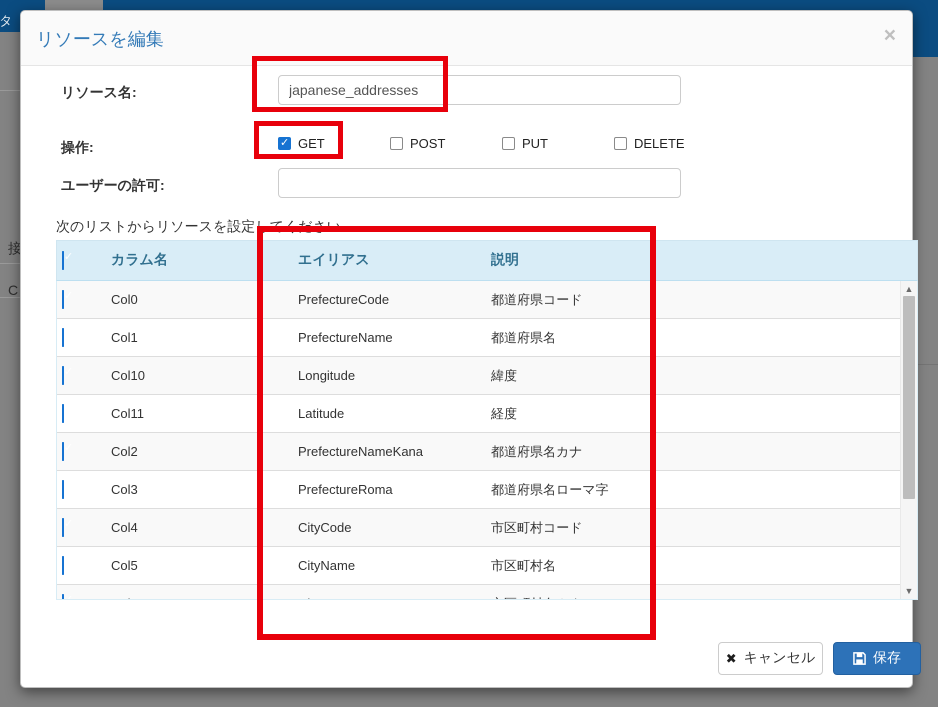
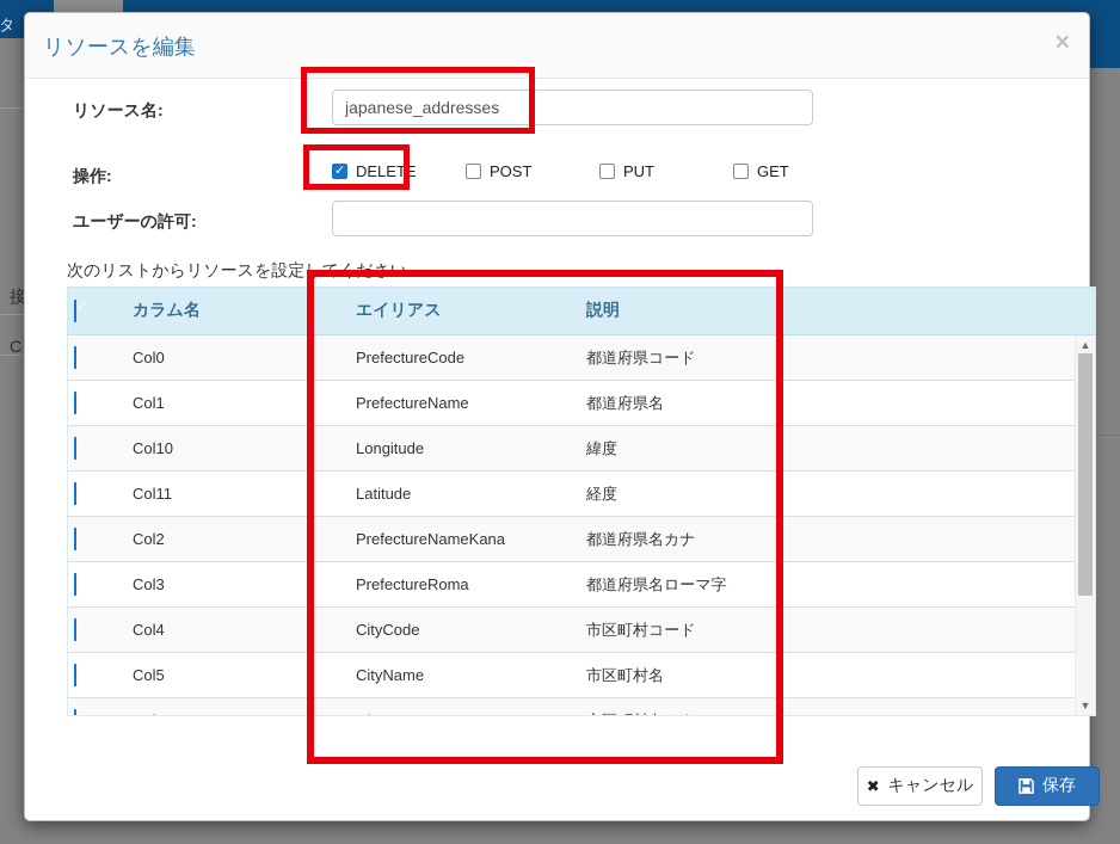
  接
  C
  リソースを編集
  ×
  リソース名:
  japanese_addresses
  操作:
- GET
+ DELETE
  POST
  PUT
- DELETE
+ GET
  ユーザーの許可:
  次のリストからリソースを設定してください.
  カラム名
  エイリアス
  説明
  Col0
  PrefectureCode
  都道府県コード
  Col1
  PrefectureName
  都道府県名
  Col10
  Longitude
  緯度
  Col11
  Latitude
  経度
  Col2
  PrefectureNameKana
  都道府県名カナ
  Col3
  PrefectureRoma
  都道府県名ローマ字
  Col4
  CityCode
  市区町村コード
  Col5
  CityName
  市区町村名
  ▲
  ▼
  ✖
  キャンセル
  保存
